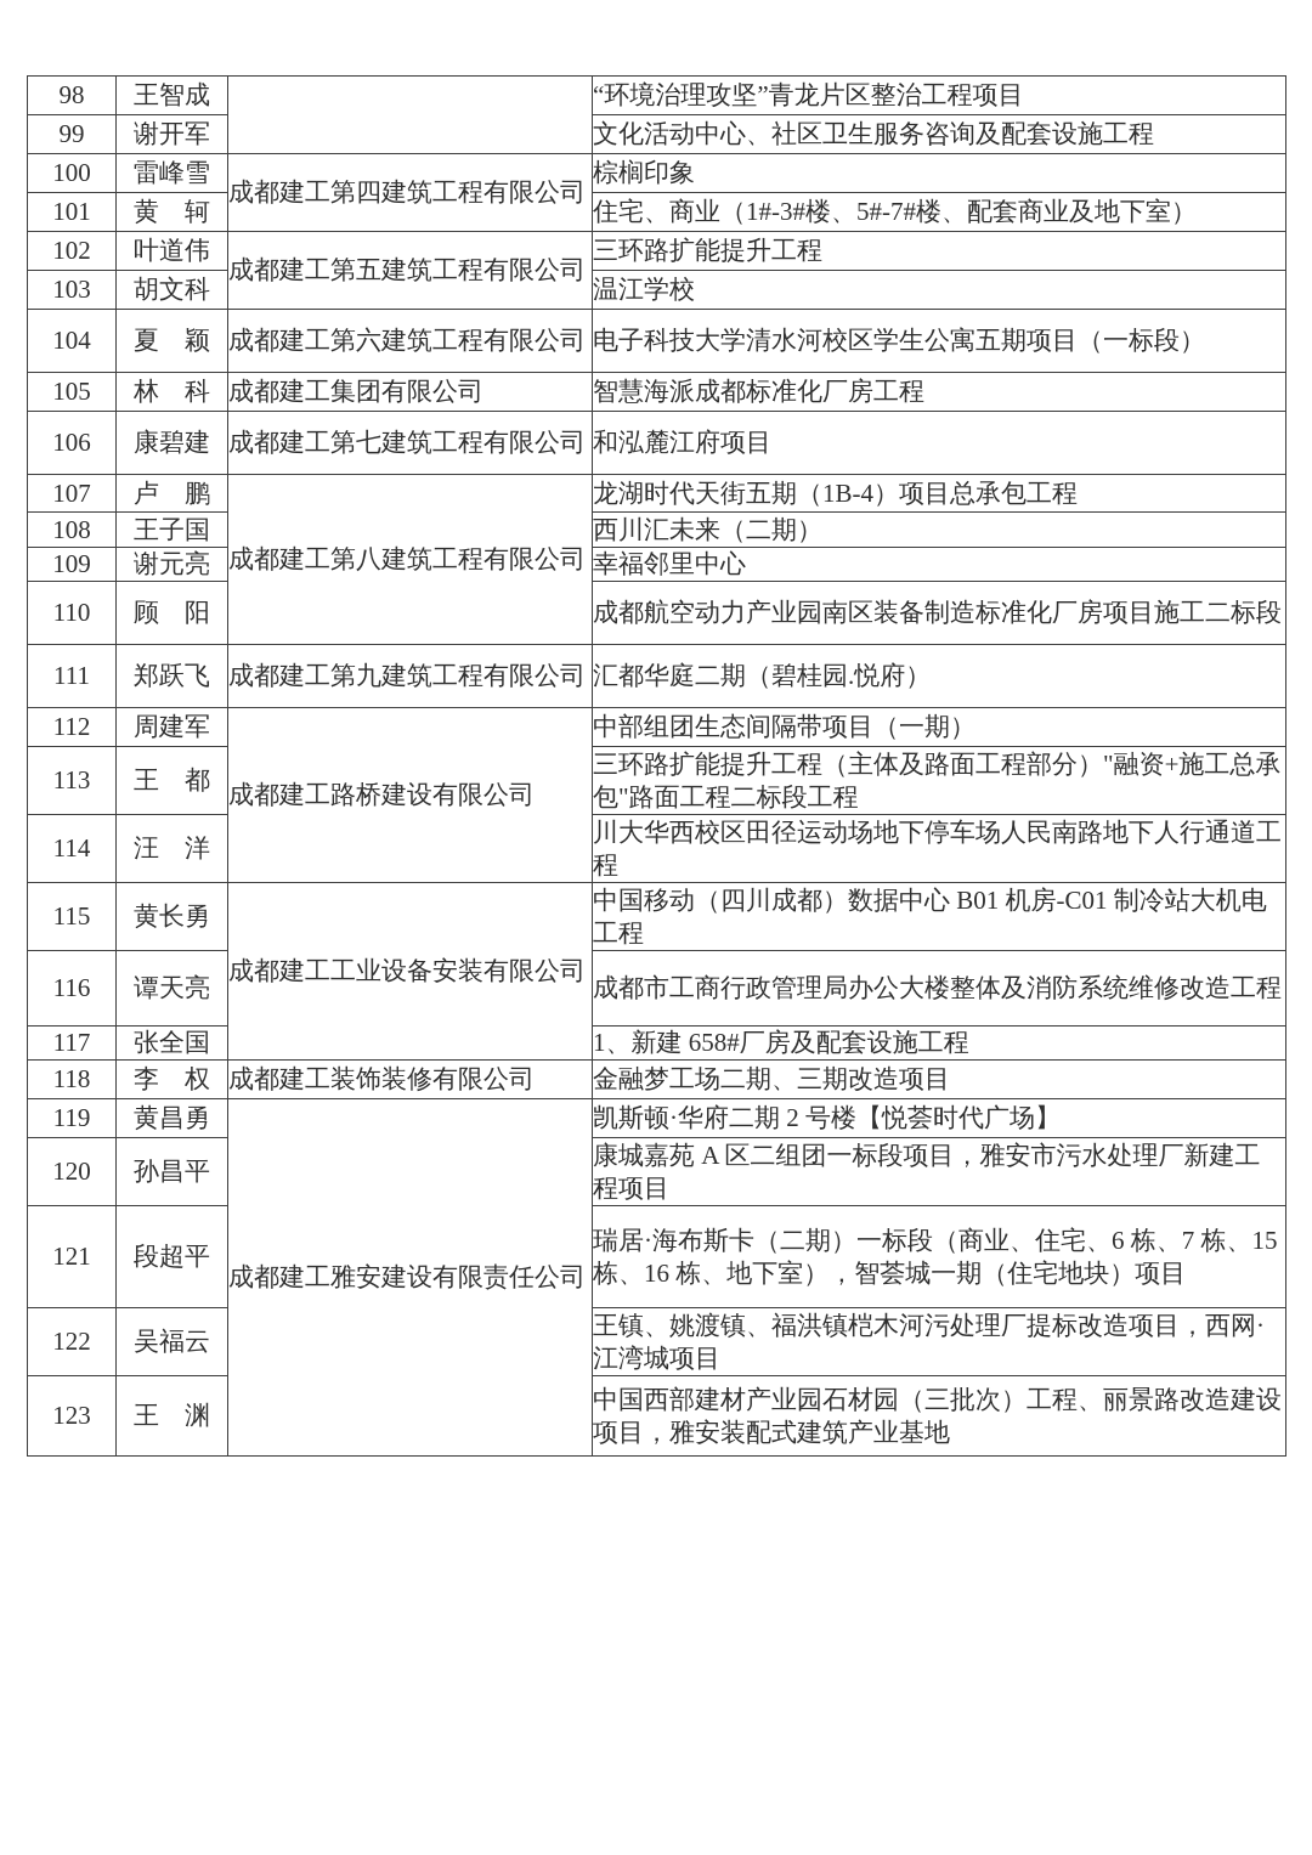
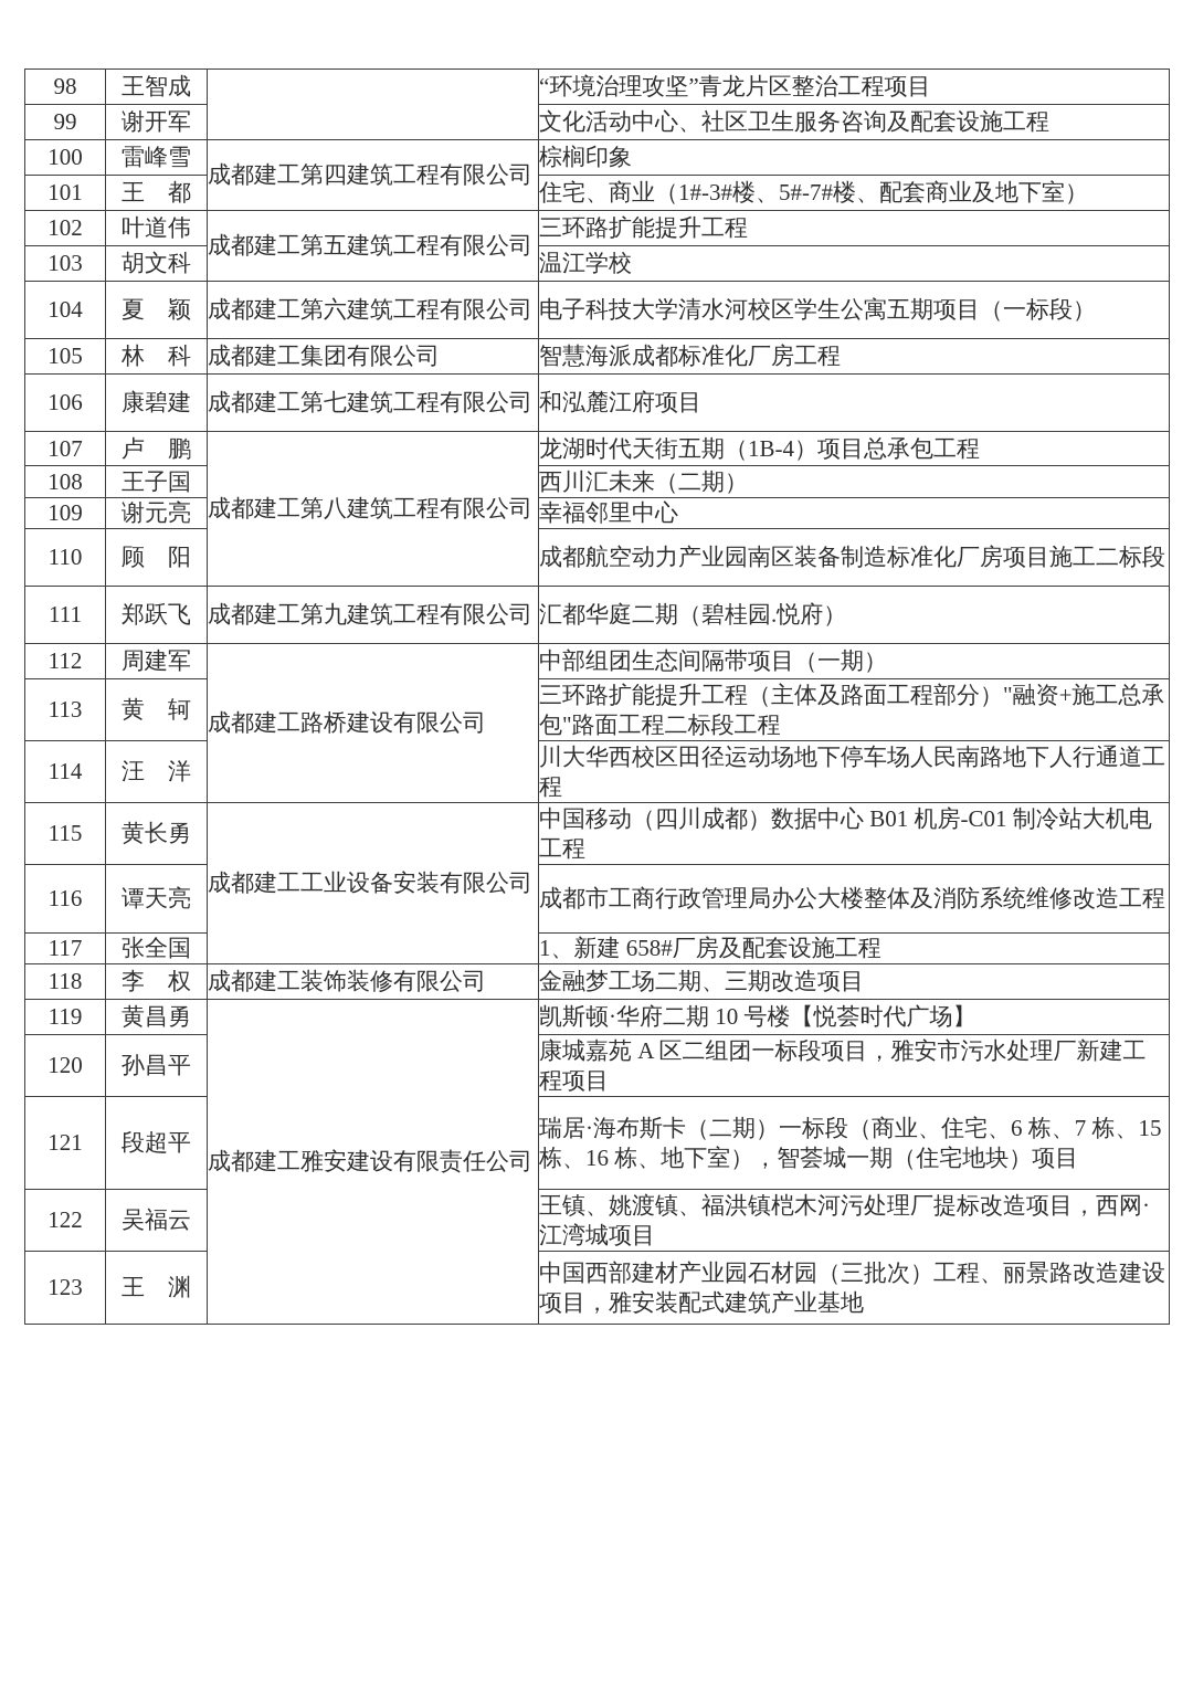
  98	王智成		“环境治理攻坚”青龙片区整治工程项目
  99	谢开军	文化活动中心、社区卫生服务咨询及配套设施工程
  100	雷峰雪	成都建工第四建筑工程有限公司	棕榈印象
- 101	黄 轲	住宅、商业（1#-3#楼、5#-7#楼、配套商业及地下室）
+ 101	王 都	住宅、商业（1#-3#楼、5#-7#楼、配套商业及地下室）
  102	叶道伟	成都建工第五建筑工程有限公司	三环路扩能提升工程
  103	胡文科	温江学校
  104	夏 颖	成都建工第六建筑工程有限公司	电子科技大学清水河校区学生公寓五期项目（一标段）
  105	林 科	成都建工集团有限公司	智慧海派成都标准化厂房工程
  106	康碧建	成都建工第七建筑工程有限公司	和泓麓江府项目
  107	卢 鹏	成都建工第八建筑工程有限公司	龙湖时代天街五期（1B-4）项目总承包工程
  108	王子国	西川汇未来（二期）
  109	谢元亮	幸福邻里中心
  110	顾 阳	成都航空动力产业园南区装备制造标准化厂房项目施工二标段
  111	郑跃飞	成都建工第九建筑工程有限公司	汇都华庭二期（碧桂园.悦府）
  112	周建军	成都建工路桥建设有限公司	中部组团生态间隔带项目（一期）
- 113	王 都	三环路扩能提升工程（主体及路面工程部分）"融资+施工总承包"路面工程二标段工程
+ 113	黄 轲	三环路扩能提升工程（主体及路面工程部分）"融资+施工总承包"路面工程二标段工程
  114	汪 洋	川大华西校区田径运动场地下停车场人民南路地下人行通道工程
  115	黄长勇	成都建工工业设备安装有限公司	中国移动（四川成都）数据中心 B01 机房-C01 制冷站大机电工程
  116	谭天亮	成都市工商行政管理局办公大楼整体及消防系统维修改造工程
  117	张全国	1、新建 658#厂房及配套设施工程
  118	李 权	成都建工装饰装修有限公司	金融梦工场二期、三期改造项目
- 119	黄昌勇	成都建工雅安建设有限责任公司	凯斯顿·华府二期 2 号楼【悦荟时代广场】
+ 119	黄昌勇	成都建工雅安建设有限责任公司	凯斯顿·华府二期 10 号楼【悦荟时代广场】
  120	孙昌平	康城嘉苑 A 区二组团一标段项目，雅安市污水处理厂新建工程项目
  121	段超平	瑞居·海布斯卡（二期）一标段（商业、住宅、6 栋、7 栋、15 栋、16 栋、地下室），智荟城一期（住宅地块）项目
  122	吴福云	王镇、姚渡镇、福洪镇桤木河污处理厂提标改造项目，西网·江湾城项目
  123	王 渊	中国西部建材产业园石材园（三批次）工程、丽景路改造建设项目，雅安装配式建筑产业基地
